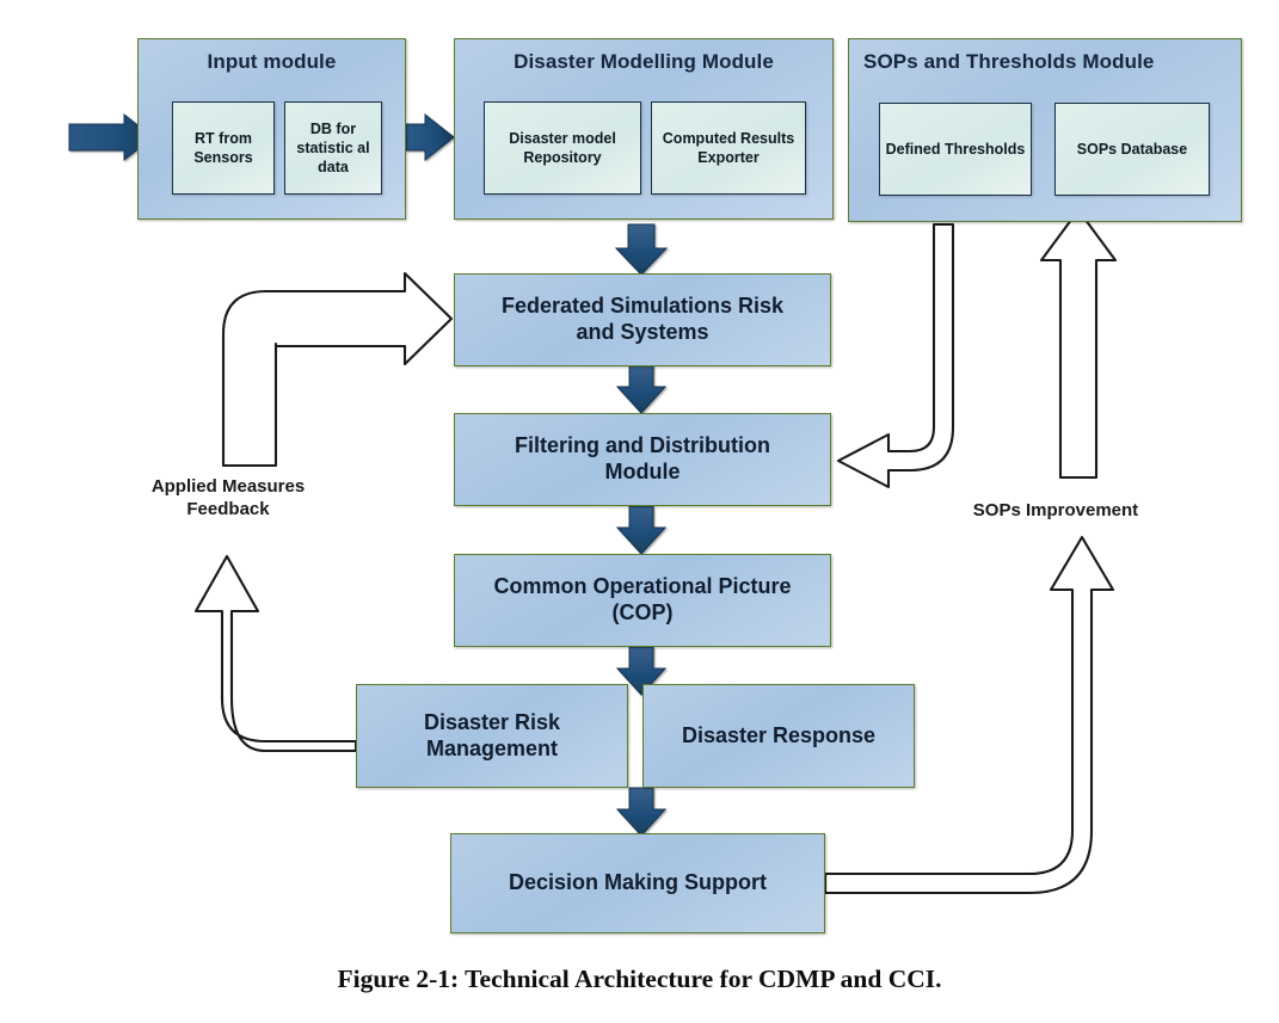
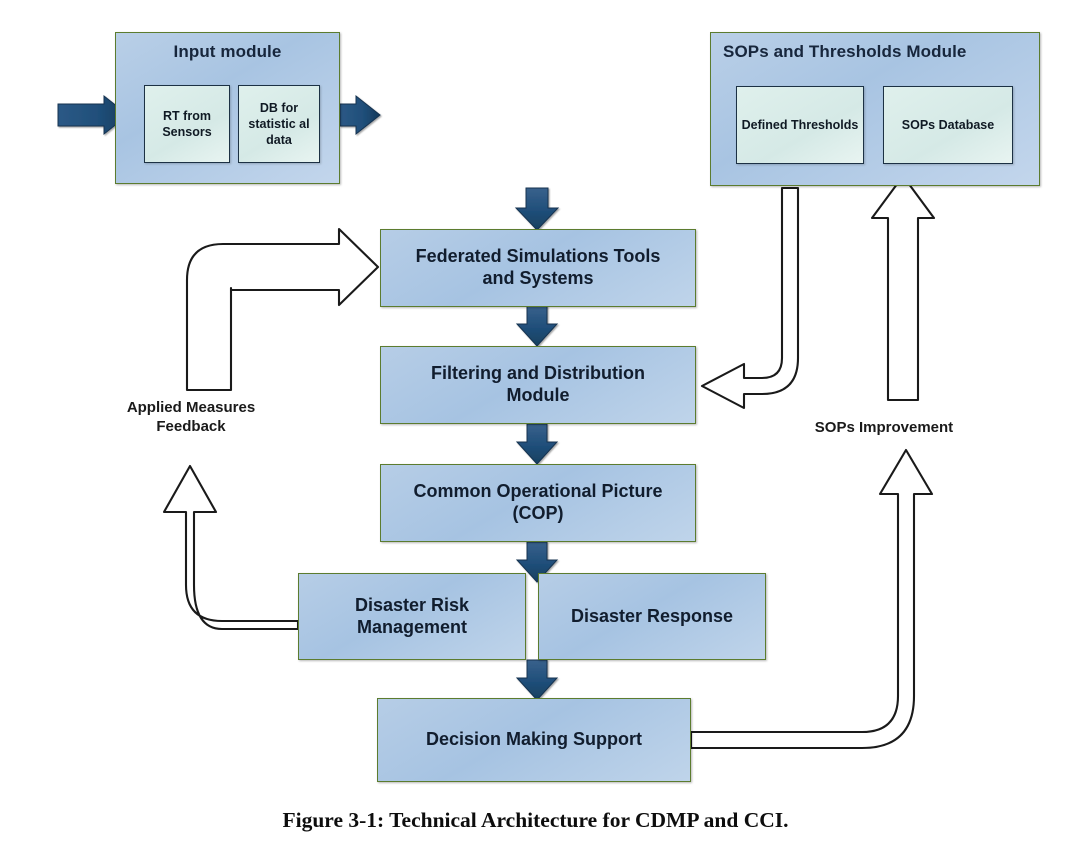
  Input module
  RT from Sensors
  DB for statistic al data
- Disaster Modelling Module
- Disaster model Repository
- Computed Results Exporter
  SOPs and Thresholds Module
  Defined Thresholds
  SOPs Database
- Federated Simulations Risk and Systems
+ Federated Simulations Tools and Systems
  Filtering and Distribution Module
  Common Operational Picture (COP)
  Disaster Risk Management
  Disaster Response
  Decision Making Support
  Applied Measures
  Feedback
  SOPs Improvement
- Figure 2-1: Technical Architecture for CDMP and CCI.
+ Figure 3-1: Technical Architecture for CDMP and CCI.
